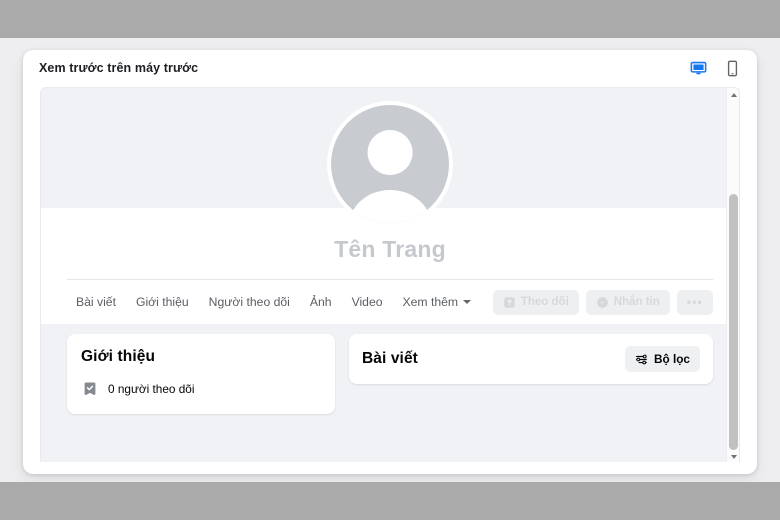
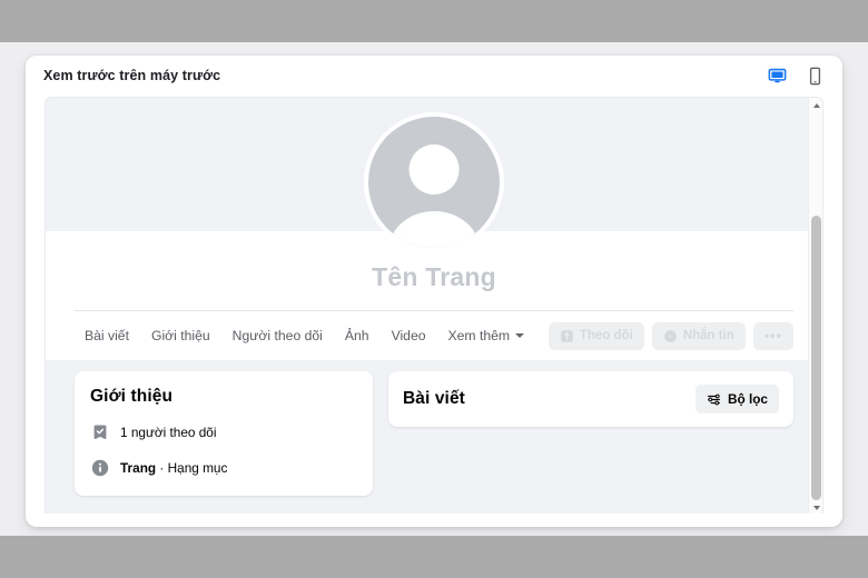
  Xem trước trên máy trước
  Tên Trang
  Bài viết
  Giới thiệu
  Người theo dõi
  Ảnh
  Video
  Xem thêm
  Theo dõi
  Nhắn tin
  •••
  Giới thiệu
- 0 người theo dõi
+ 1 người theo dõi
+ Trang · Hạng mục
  Bài viết
  Bộ lọc
